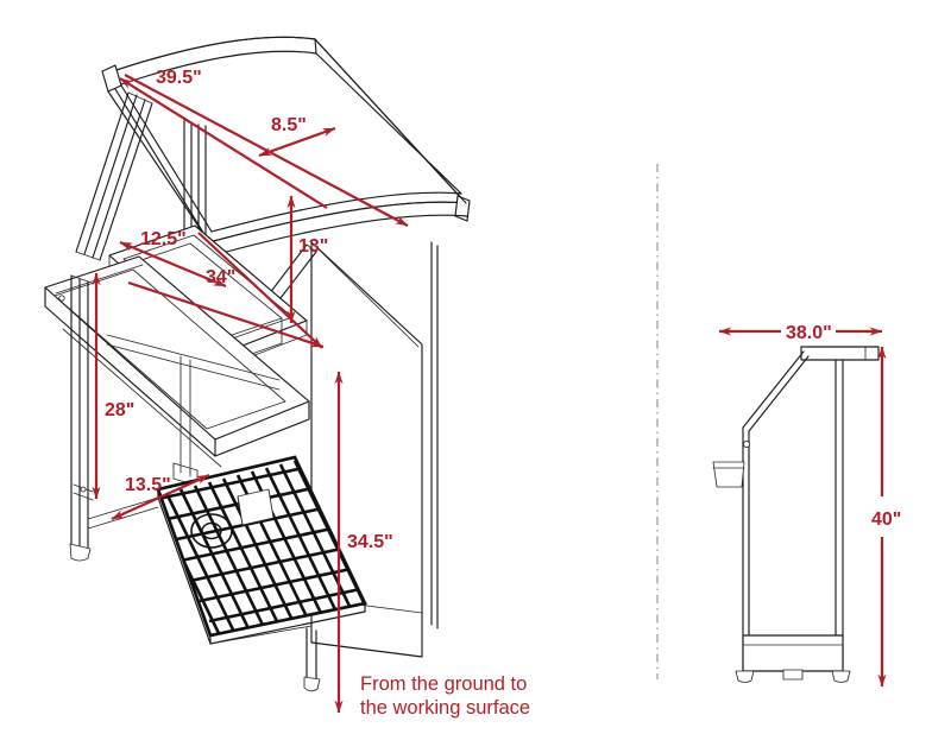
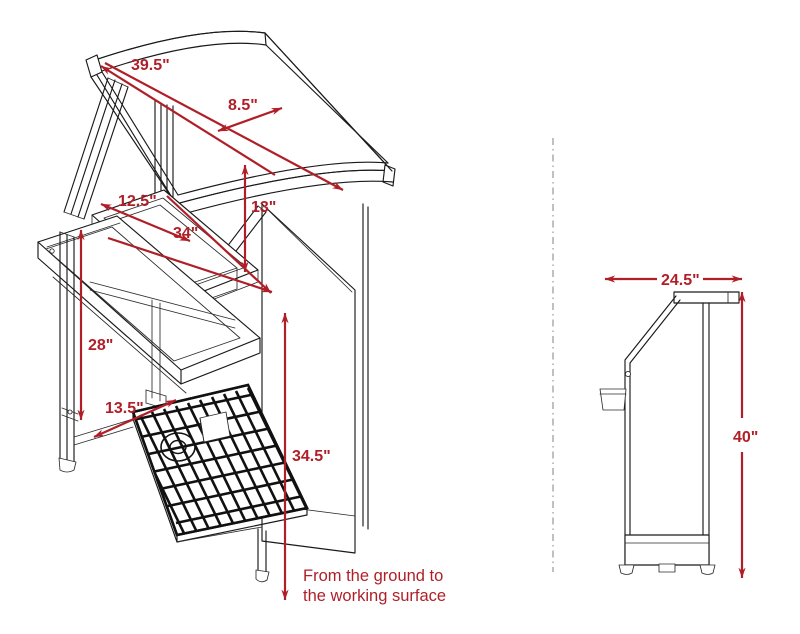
  39.5"
  8.5"
  13"
  12.5"
  34"
  28"
  13.5"
  34.5"
  From the ground to
  the working surface
- 38.0"
+ 24.5"
  40"
